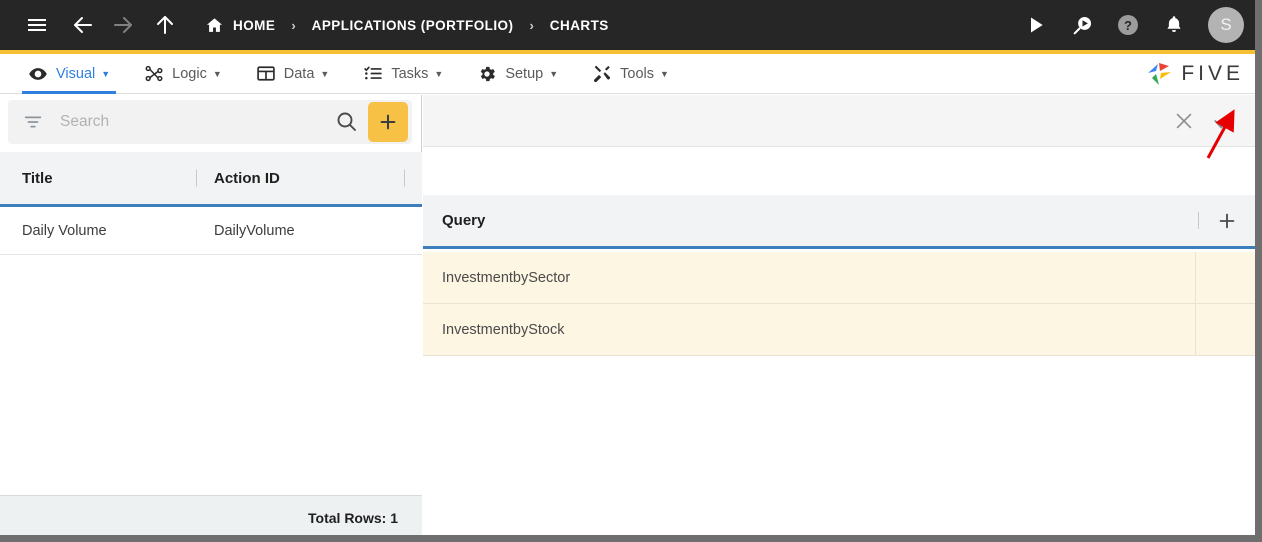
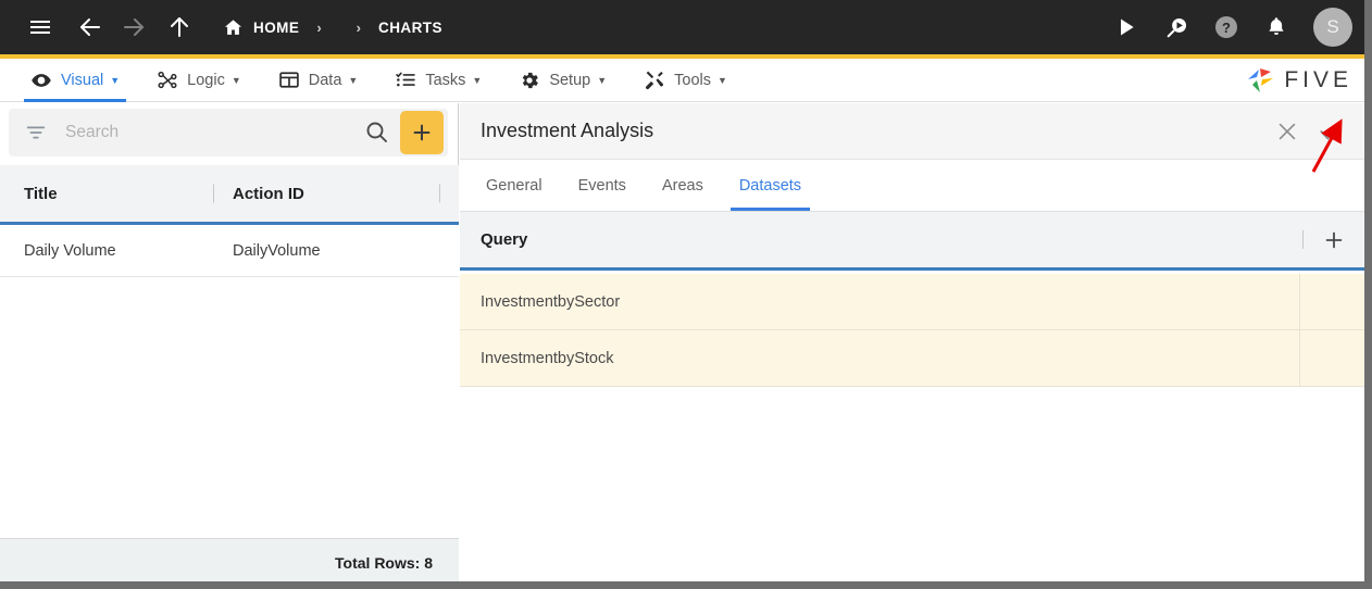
  HOME
  ›
- APPLICATIONS (PORTFOLIO)
  ›
  CHARTS
  ?
  S
  Visual
  ▼
  Logic
  ▼
  Data
  ▼
  Tasks
  ▼
  Setup
  ▼
  Tools
  ▼
  FIVE
  Search
  Title
  Action ID
  Daily Volume
  DailyVolume
- Total Rows: 1
+ Total Rows: 8
+ Investment Analysis
+ General
+ Events
+ Areas
+ Datasets
  Query
  InvestmentbySector
  InvestmentbyStock
